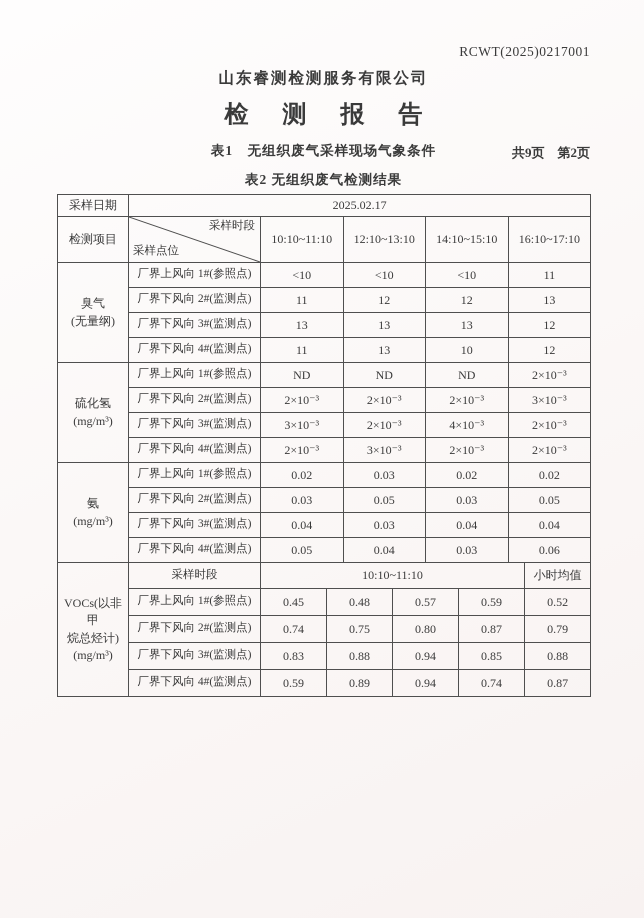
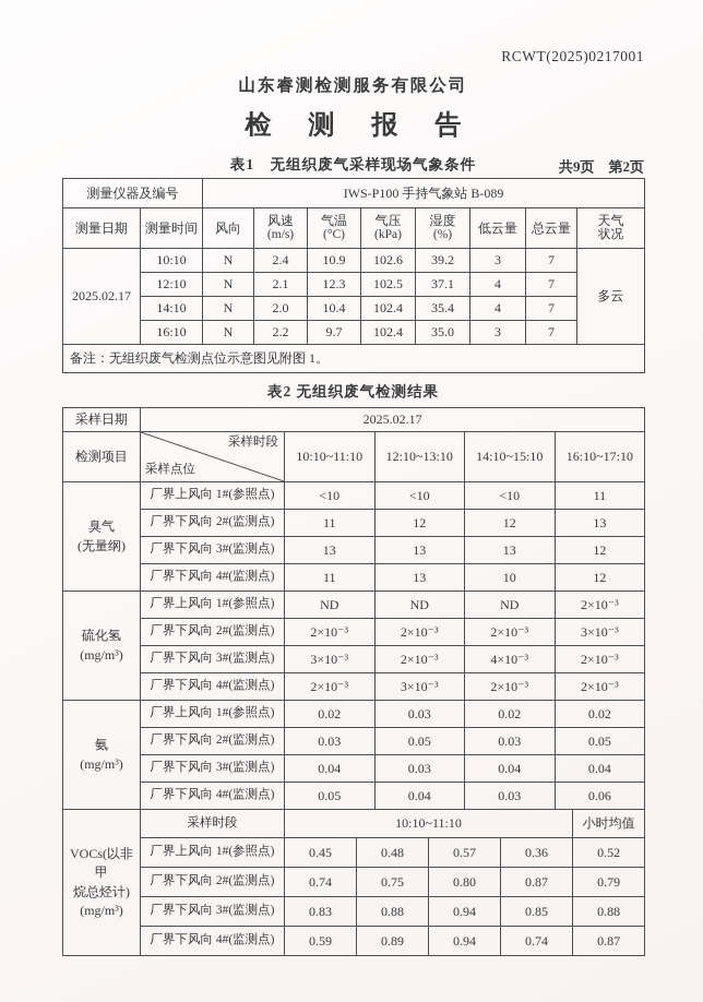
  RCWT(2025)0217001
  山东睿测检测服务有限公司
  检 测 报 告
  表1 无组织废气采样现场气象条件
  共9页 第2页
+ 测量仪器及编号	IWS-P100 手持气象站 B-089
+ 测量日期	测量时间	风向	风速(m/s)	气温(°C)	气压(kPa)	湿度(%)	低云量	总云量	天气状况
+ 2025.02.17	10:10	N	2.4	10.9	102.6	39.2	3	7	多云
+ 12:10	N	2.1	12.3	102.5	37.1	4	7
+ 14:10	N	2.0	10.4	102.4	35.4	4	7
+ 16:10	N	2.2	9.7	102.4	35.0	3	7
+ 备注：无组织废气检测点位示意图见附图 1。
  表2 无组织废气检测结果
  采样日期	2025.02.17
  检测项目	采样时段 采样点位	10:10~11:10	12:10~13:10	14:10~15:10	16:10~17:10
  臭气(无量纲)	厂界上风向 1#(参照点)	<10	<10	<10	11
  厂界下风向 2#(监测点)	11	12	12	13
  厂界下风向 3#(监测点)	13	13	13	12
  厂界下风向 4#(监测点)	11	13	10	12
  硫化氢(mg/m³)	厂界上风向 1#(参照点)	ND	ND	ND	2×10⁻³
  厂界下风向 2#(监测点)	2×10⁻³	2×10⁻³	2×10⁻³	3×10⁻³
  厂界下风向 3#(监测点)	3×10⁻³	2×10⁻³	4×10⁻³	2×10⁻³
  厂界下风向 4#(监测点)	2×10⁻³	3×10⁻³	2×10⁻³	2×10⁻³
  氨(mg/m³)	厂界上风向 1#(参照点)	0.02	0.03	0.02	0.02
  厂界下风向 2#(监测点)	0.03	0.05	0.03	0.05
  厂界下风向 3#(监测点)	0.04	0.03	0.04	0.04
  厂界下风向 4#(监测点)	0.05	0.04	0.03	0.06
  VOCs(以非甲烷总烃计)(mg/m³)	采样时段	10:10~11:10	小时均值
- 厂界上风向 1#(参照点)	0.45	0.48	0.57	0.59	0.52
+ 厂界上风向 1#(参照点)	0.45	0.48	0.57	0.36	0.52
  厂界下风向 2#(监测点)	0.74	0.75	0.80	0.87	0.79
  厂界下风向 3#(监测点)	0.83	0.88	0.94	0.85	0.88
  厂界下风向 4#(监测点)	0.59	0.89	0.94	0.74	0.87
